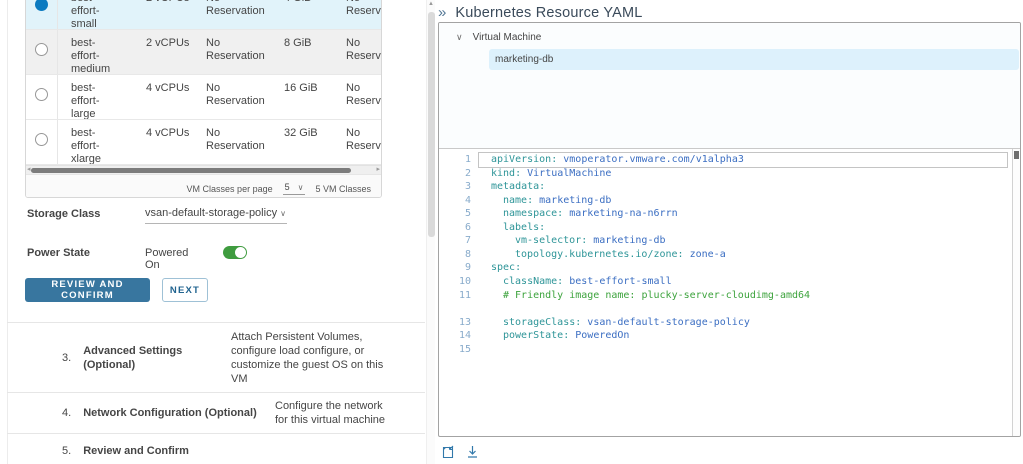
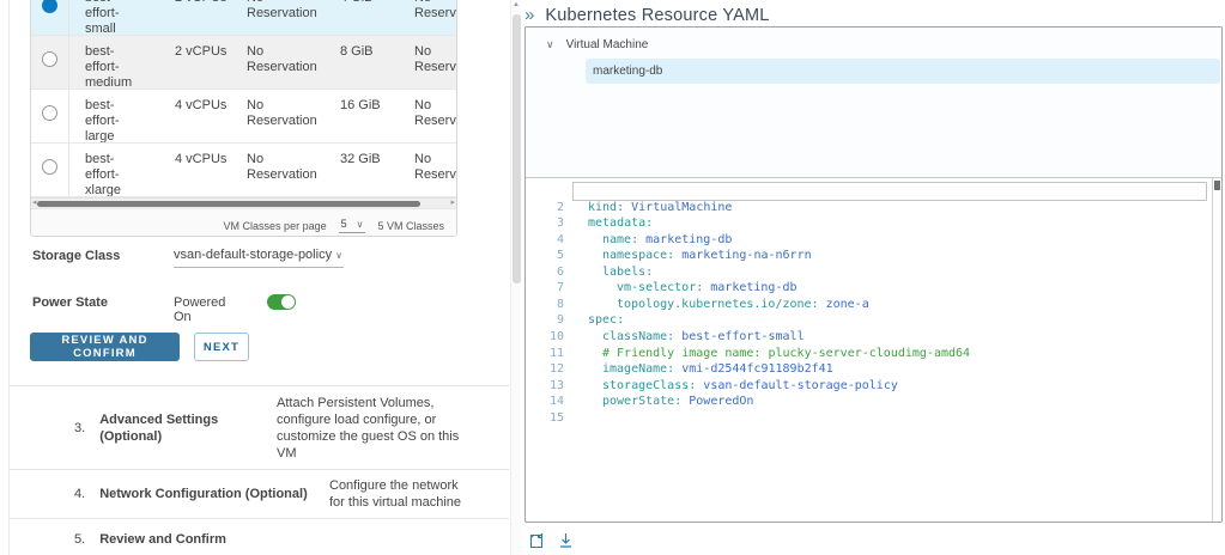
  effort-small
  Reservation
  best-effort-medium
  2 vCPUs
  No Reservation
  8 GiB
  best-effort-large
  4 vCPUs
  No Reservation
  16 GiB
  best-effort-xlarge
  4 vCPUs
  No Reservation
  32 GiB
  VM Classes per page
  5
  ∨
  5 VM Classes
  Storage Class
  vsan-default-storage-policy ∨
  Power State
  Powered On
  REVIEW AND CONFIRM
  NEXT
  3.
  Advanced Settings (Optional)
  Attach Persistent Volumes, configure load configure, or customize the guest OS on this VM
  4.
  Network Configuration (Optional)
  Configure the network for this virtual machine
  5.
  Review and Confirm
  »
  Kubernetes Resource YAML
  ∨
  Virtual Machine
  marketing-db
- 1
- apiVersion: vmoperator.vmware.com/v1alpha3
  2
  kind: VirtualMachine
  3
  metadata:
  4
  name: marketing-db
  5
  namespace: marketing-na-n6rrn
  6
  labels:
  7
  vm-selector: marketing-db
  8
  topology.kubernetes.io/zone: zone-a
  9
  spec:
  10
  className: best-effort-small
  11
  # Friendly image name: plucky-server-cloudimg-amd64
+ 12
+ imageName: vmi-d2544fc91189b2f41
  13
  storageClass: vsan-default-storage-policy
  14
  powerState: PoweredOn
  15
